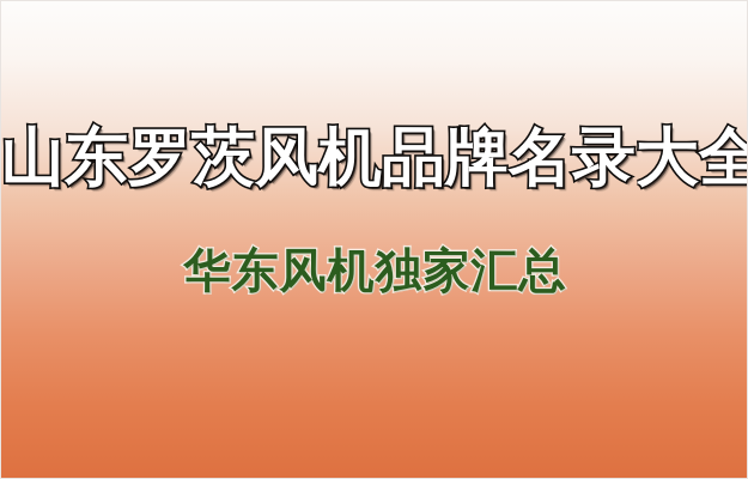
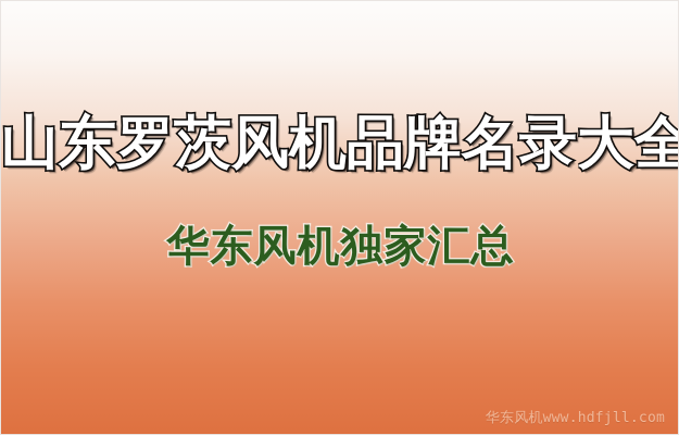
  山东罗茨风机品牌名录大全
  华东风机独家汇总
+ 华东风机www.hdfjll.com
